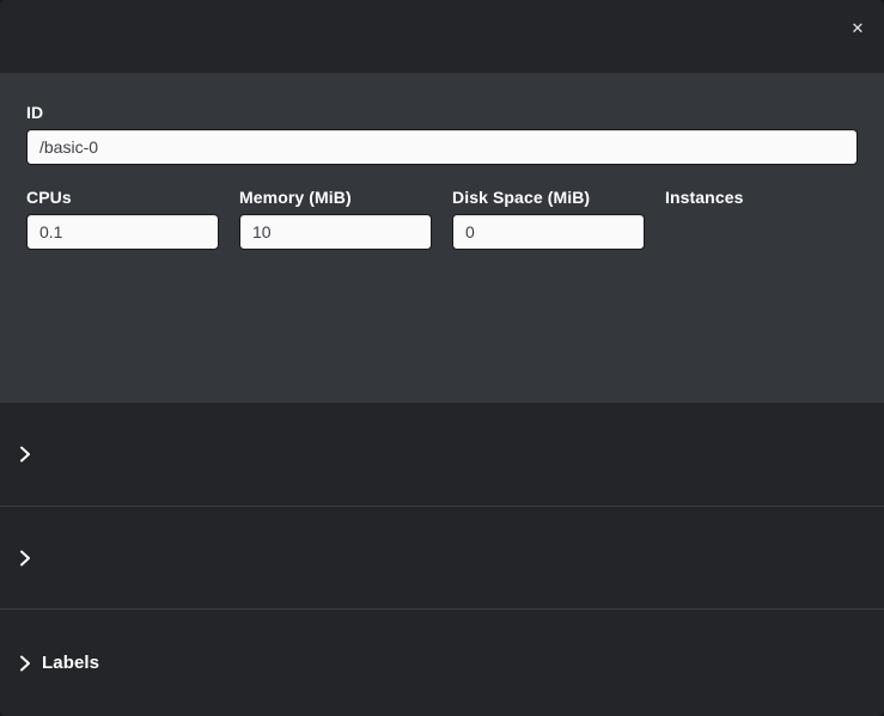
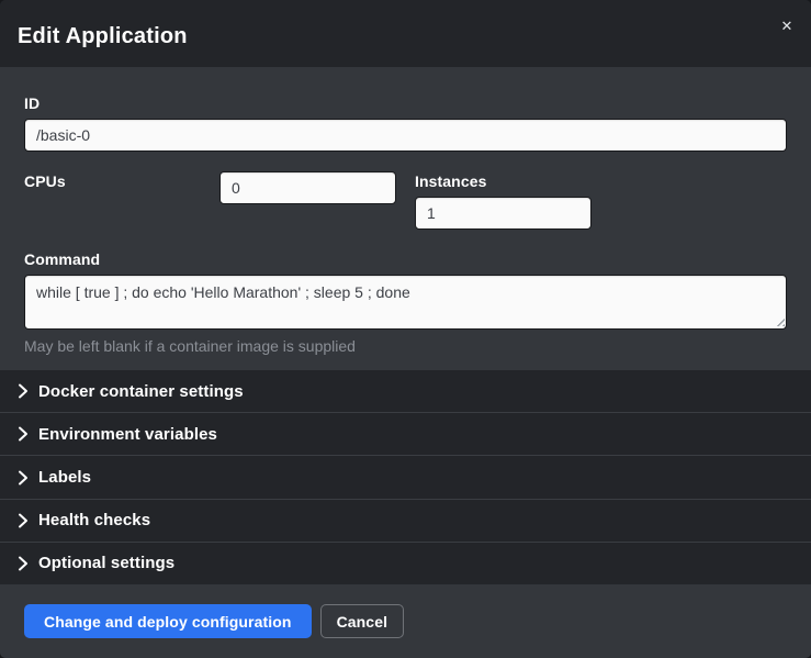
+ Edit Application
  ✕
  ID
  /basic-0
  CPUs
- 0.1
- Memory (MiB)
- 10
- Disk Space (MiB)
  0
  Instances
+ 1
+ Command
+ while [ true ] ; do echo 'Hello Marathon' ; sleep 5 ; done
+ May be left blank if a container image is supplied
+ Docker container settings
+ Environment variables
  Labels
+ Health checks
+ Optional settings
+ Change and deploy configuration
+ Cancel
